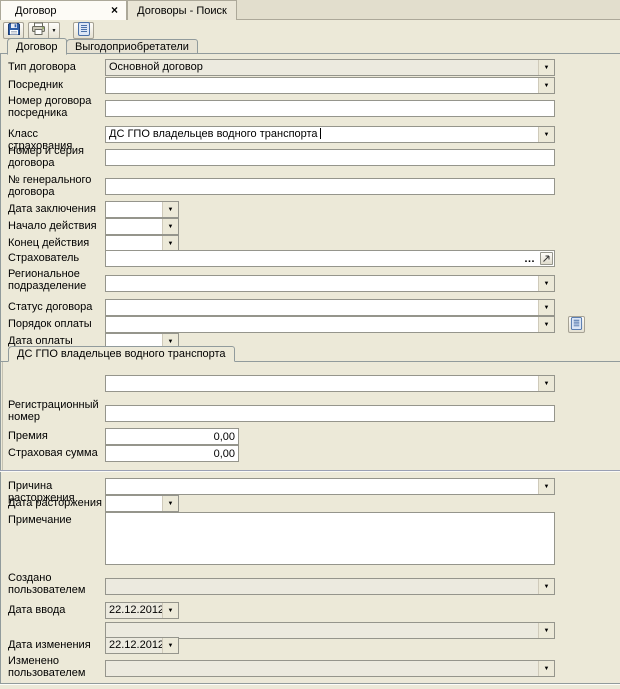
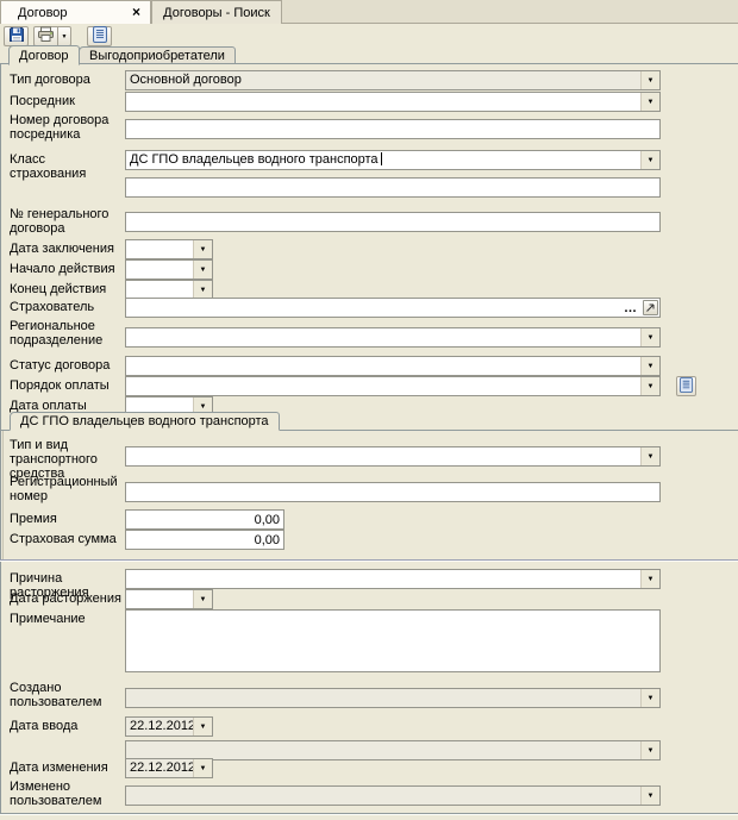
  Договор
  ×
  Договоры - Поиск
  Договор
  Выгодоприобретатели
  Тип договора
  Основной договор
  Посредник
  Номер договора посредника
  Класс страхования
  ДС ГПО владельцев водного транспорта
- Номер и серия договора
  № генерального договора
  Дата заключения
  Начало действия
  Конец действия
  Страхователь
  …
  Региональное подразделение
  Статус договора
  Порядок оплаты
  Дата оплаты
  ДС ГПО владельцев водного транспорта
+ Тип и вид транспортного средства
  Регистрационный номер
  Премия
  0,00
  Страховая сумма
  0,00
  Причина расторжения
  Дата расторжения
  Примечание
  Создано пользователем
  Дата ввода
  22.12.2012
  Дата изменения
  22.12.2012
  Изменено пользователем
